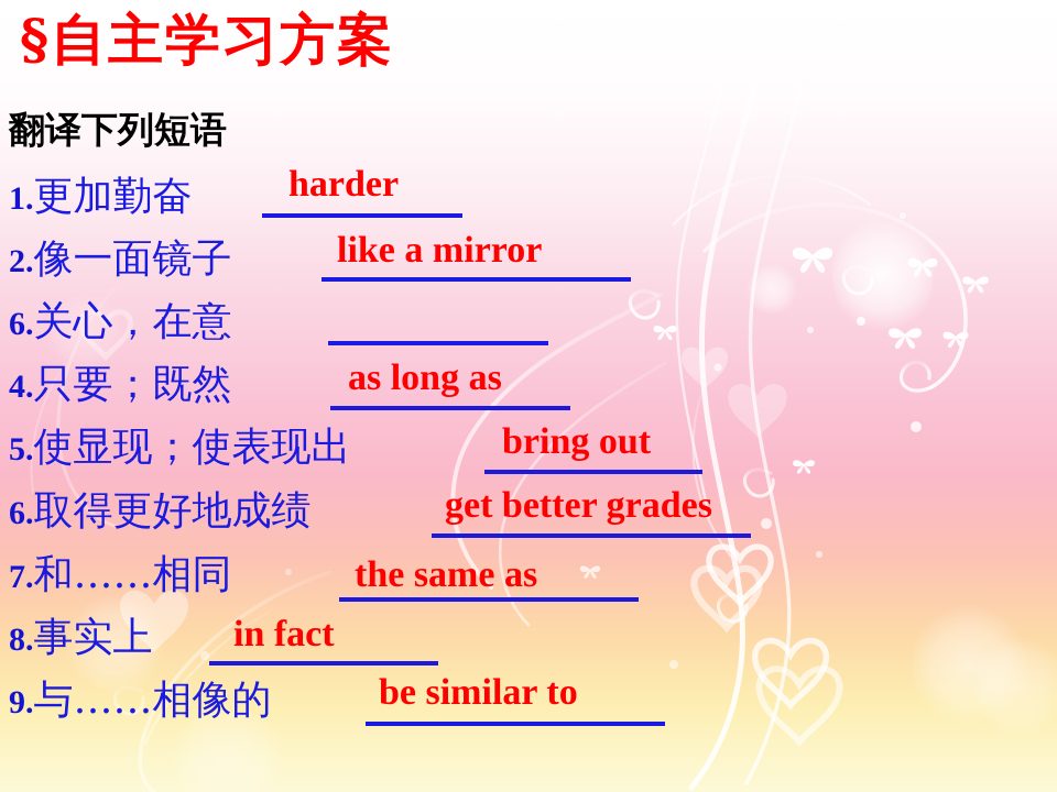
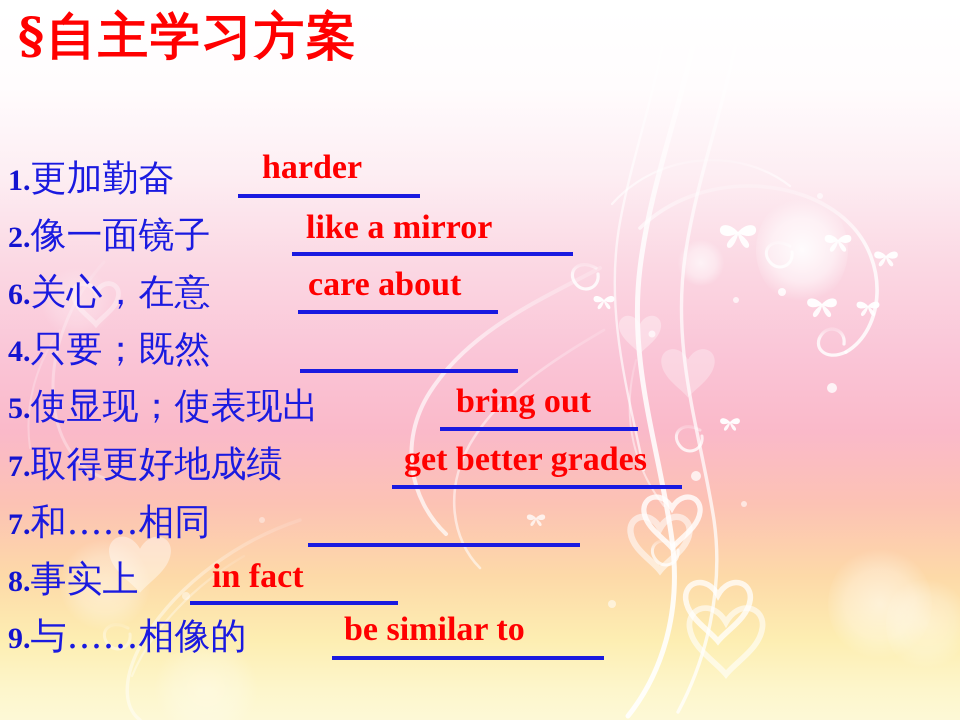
  §自主学习方案
- 翻译下列短语
  1.更加勤奋
  harder
  2.像一面镜子
  like a mirror
  6.关心，在意
+ care about
  4.只要；既然
- as long as
  5.使显现；使表现出
  bring out
- 6.取得更好地成绩
+ 7.取得更好地成绩
  get better grades
  7.和……相同
- the same as
  8.事实上
  in fact
  9.与……相像的
  be similar to
